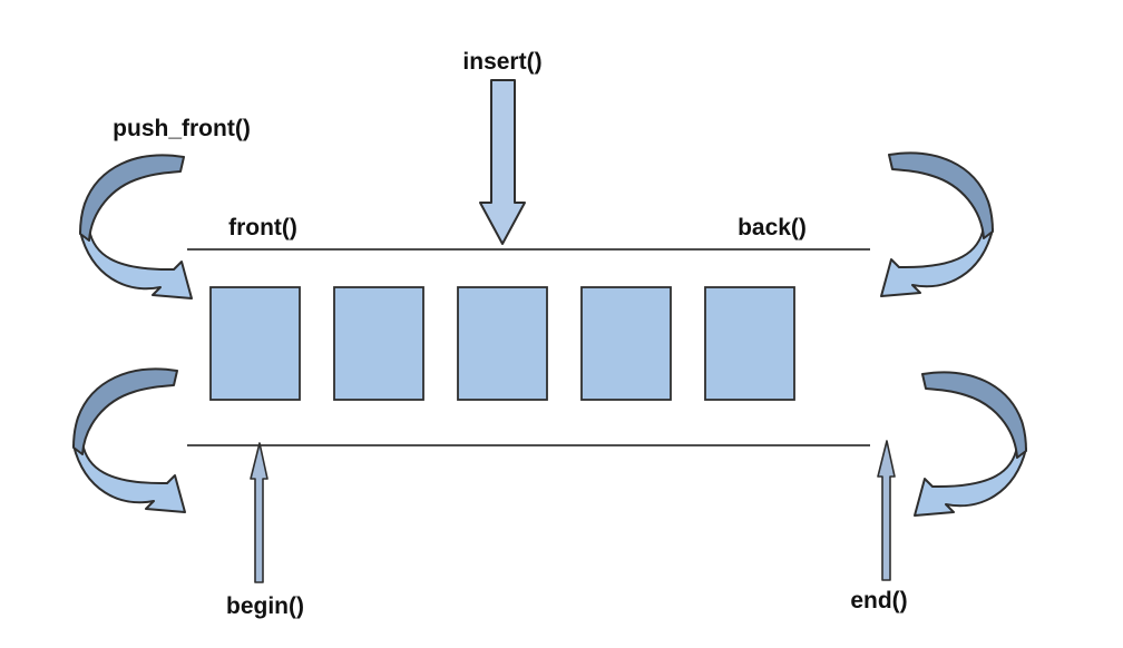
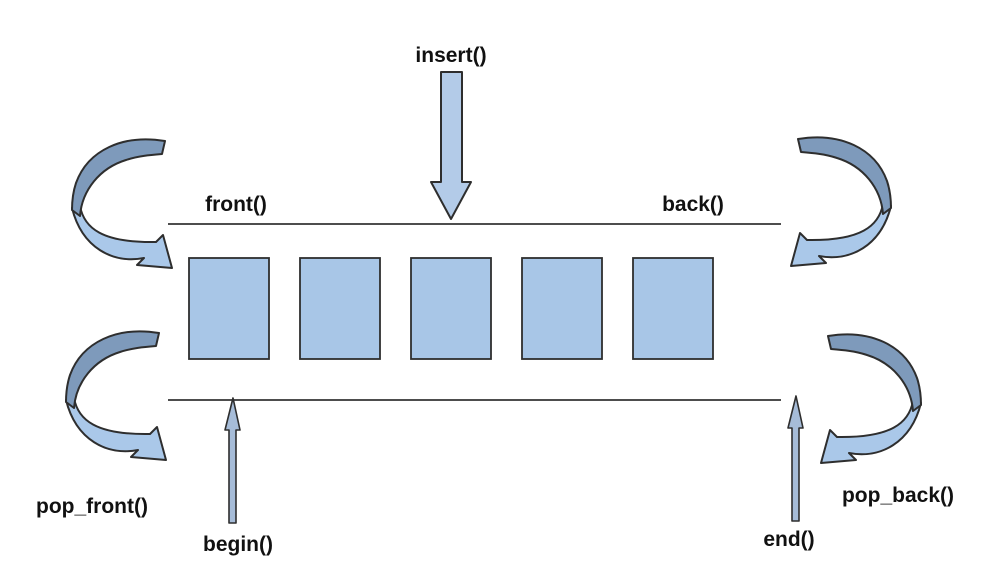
  insert()
- push_front()
  front()
  back()
+ pop_front()
+ pop_back()
  begin()
  end()
